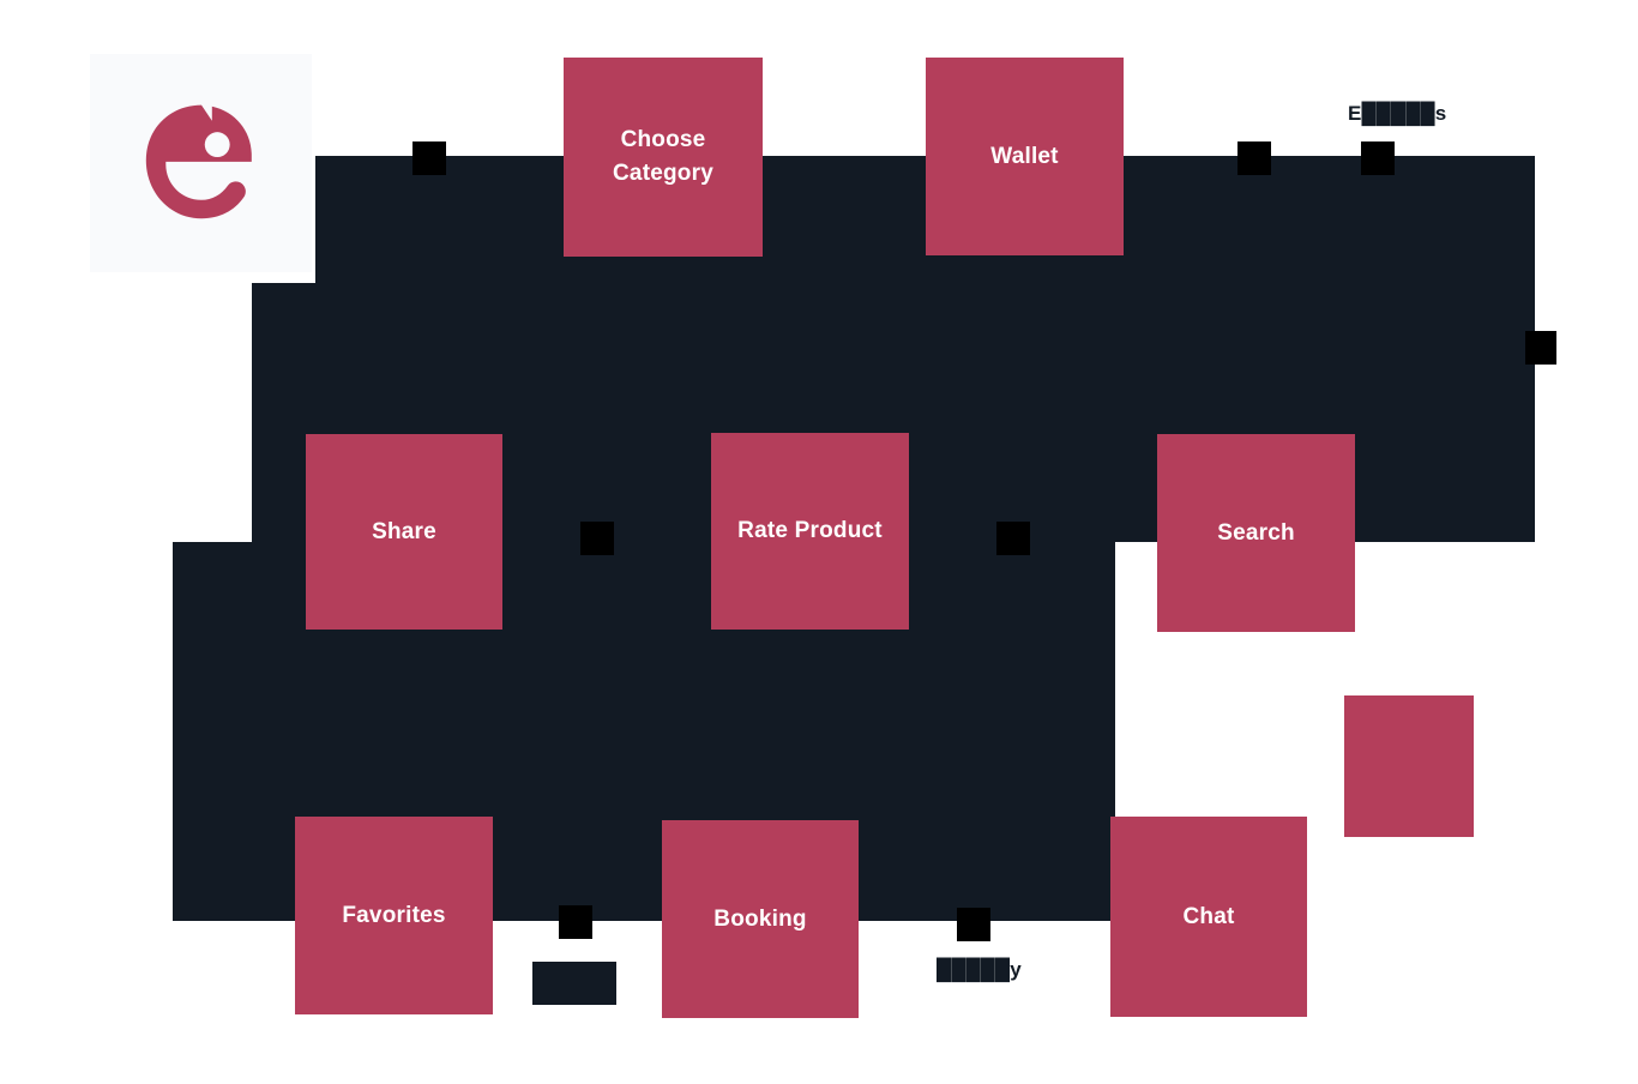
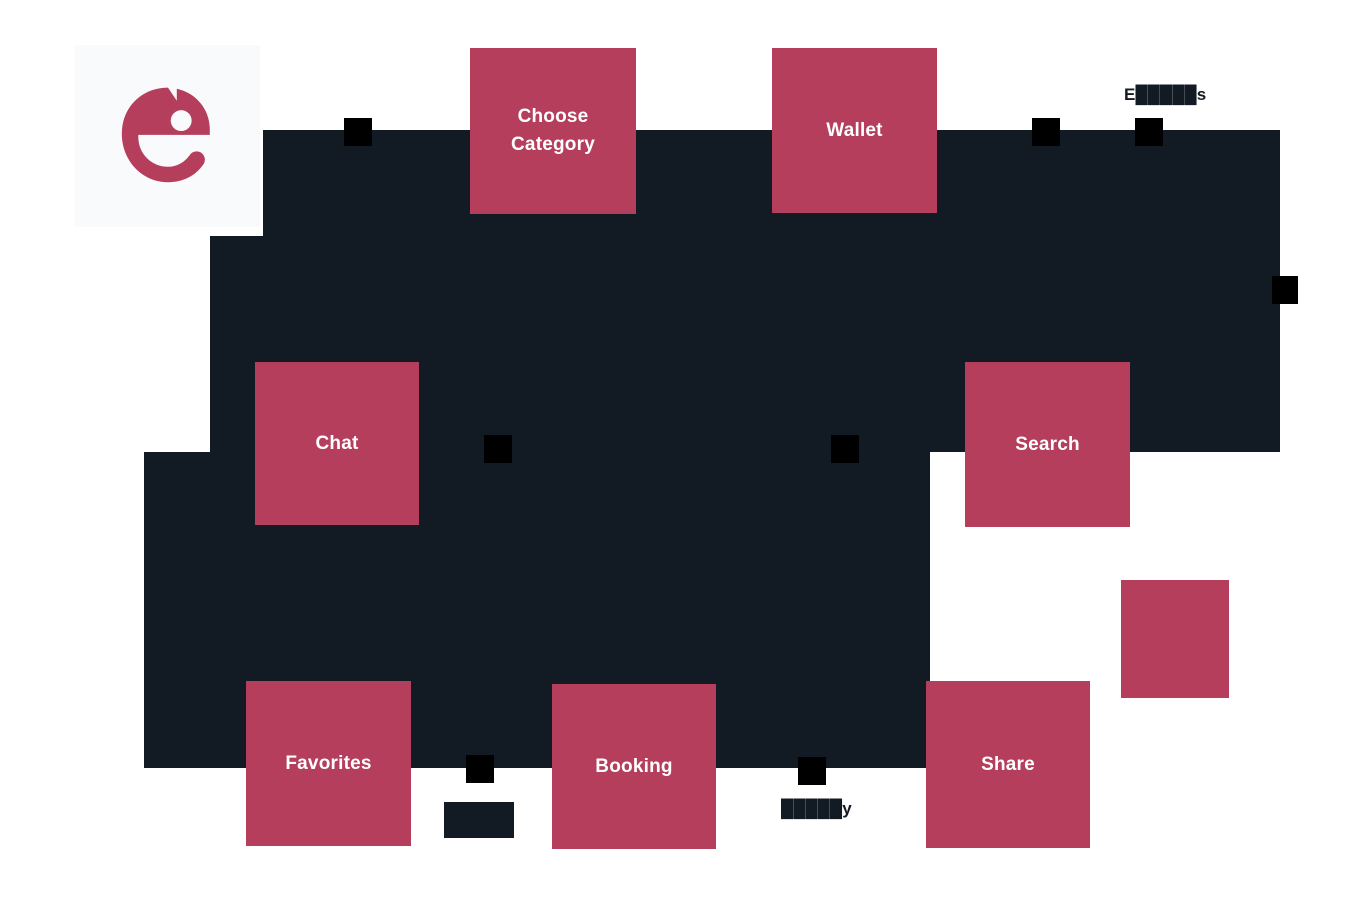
  Choose Category
  Wallet
- Share
+ Chat
- Rate Product
  Search
  Favorites
  Booking
- Chat
+ Share
  E█████s
  █████y
